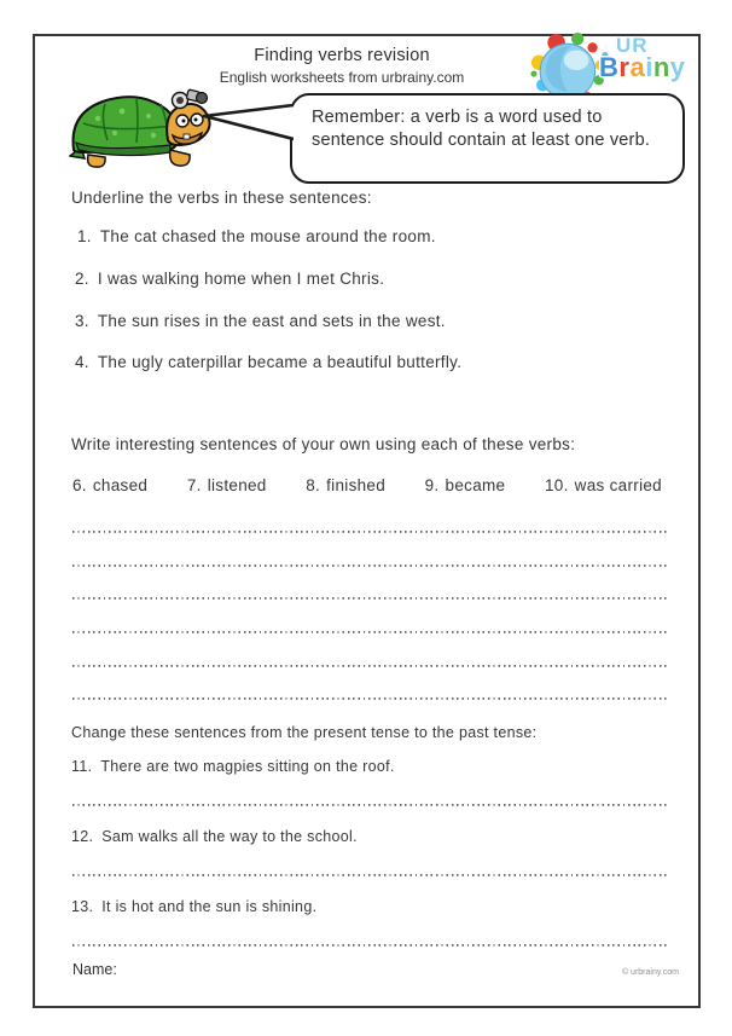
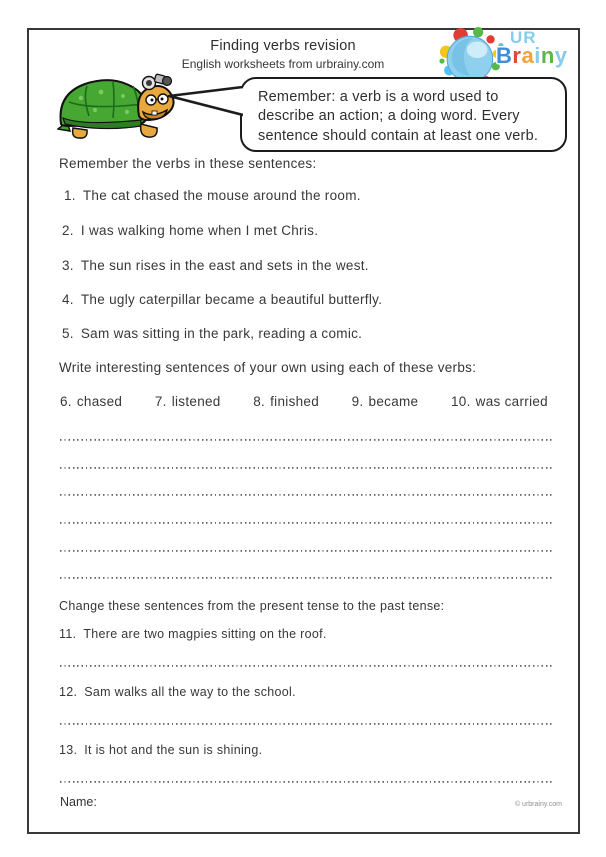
  Finding verbs revision
  English worksheets from urbrainy.com
  UR
  Brainy
  Remember: a verb is a word used to
+ describe an action; a doing word. Every
  sentence should contain at least one verb.
- Underline the verbs in these sentences:
+ Remember the verbs in these sentences:
  1. The cat chased the mouse around the room.
  2. I was walking home when I met Chris.
  3. The sun rises in the east and sets in the west.
  4. The ugly caterpillar became a beautiful butterfly.
+ 5. Sam was sitting in the park, reading a comic.
  Write interesting sentences of your own using each of these verbs:
  6. chased
  7. listened
  8. finished
  9. became
  10. was carried
  Change these sentences from the present tense to the past tense:
  11. There are two magpies sitting on the roof.
  12. Sam walks all the way to the school.
  13. It is hot and the sun is shining.
  Name:
